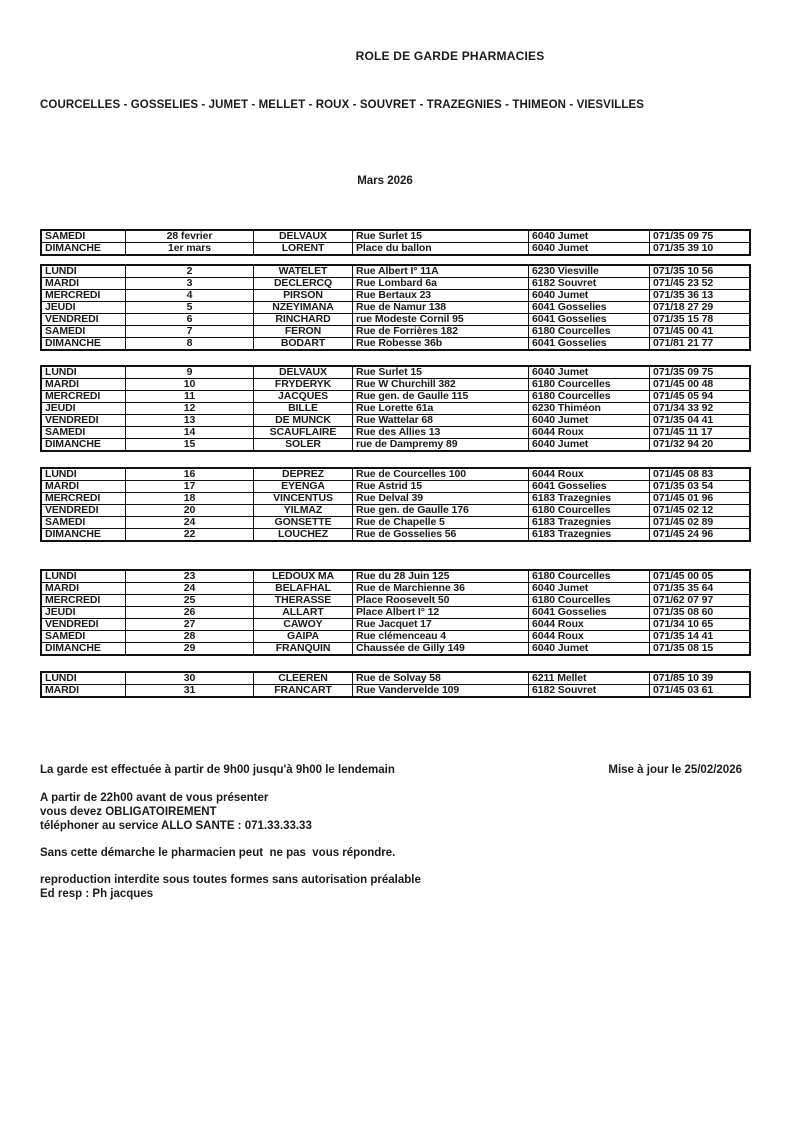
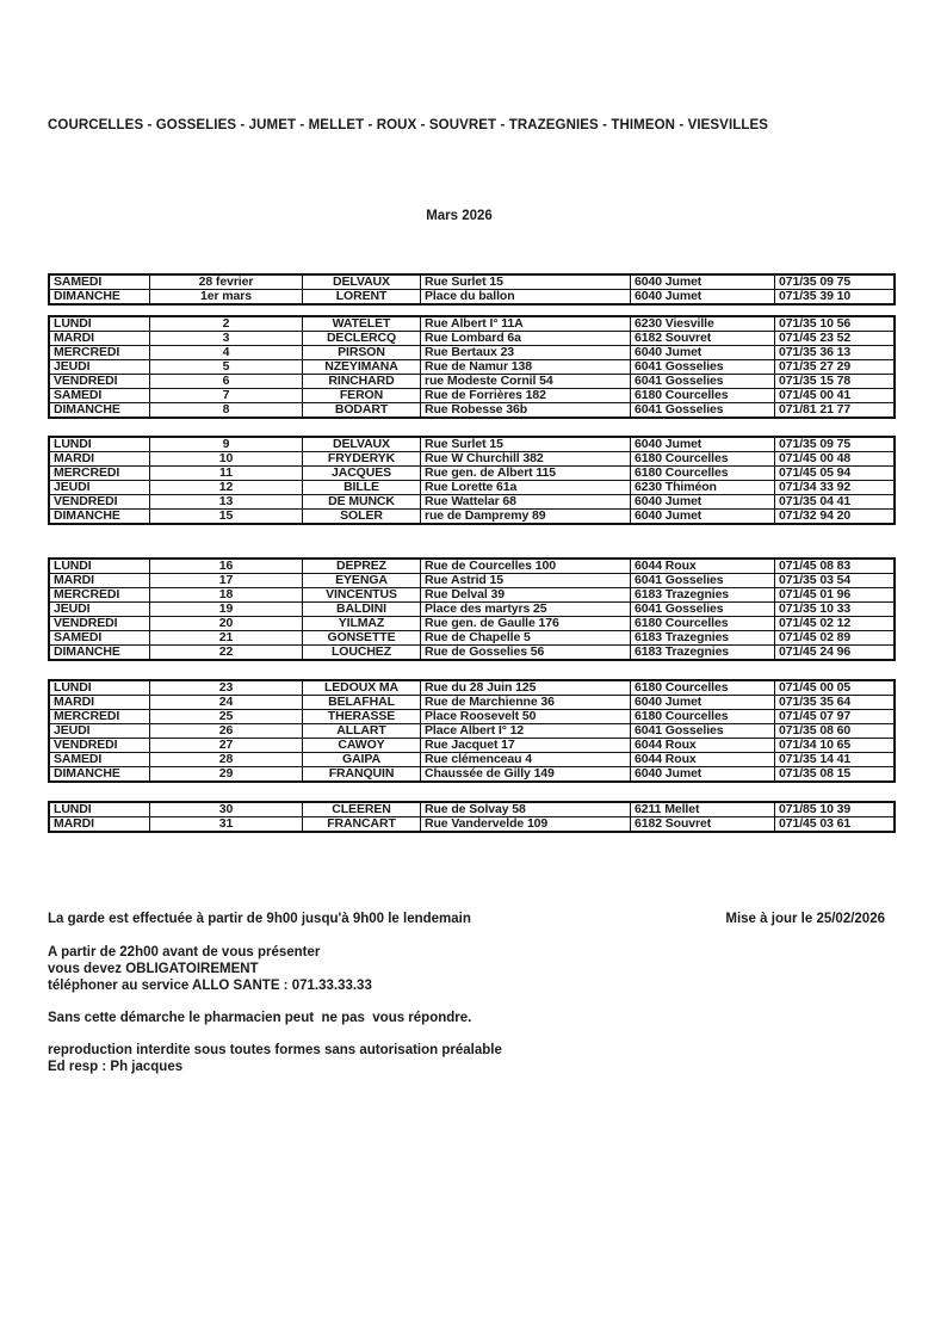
- ROLE DE GARDE PHARMACIES
  COURCELLES - GOSSELIES - JUMET - MELLET - ROUX - SOUVRET - TRAZEGNIES - THIMEON - VIESVILLES
  Mars 2026
  SAMEDI	28 fevrier	DELVAUX	Rue Surlet 15	6040 Jumet	071/35 09 75
  DIMANCHE	1er mars	LORENT	Place du ballon	6040 Jumet	071/35 39 10
  LUNDI	2	WATELET	Rue Albert I° 11A	6230 Viesville	071/35 10 56
  MARDI	3	DECLERCQ	Rue Lombard 6a	6182 Souvret	071/45 23 52
  MERCREDI	4	PIRSON	Rue Bertaux 23	6040 Jumet	071/35 36 13
- JEUDI	5	NZEYIMANA	Rue de Namur 138	6041 Gosselies	071/18 27 29
+ JEUDI	5	NZEYIMANA	Rue de Namur 138	6041 Gosselies	071/35 27 29
- VENDREDI	6	RINCHARD	rue Modeste Cornil 95	6041 Gosselies	071/35 15 78
+ VENDREDI	6	RINCHARD	rue Modeste Cornil 54	6041 Gosselies	071/35 15 78
  SAMEDI	7	FERON	Rue de Forrières 182	6180 Courcelles	071/45 00 41
  DIMANCHE	8	BODART	Rue Robesse 36b	6041 Gosselies	071/81 21 77
  LUNDI	9	DELVAUX	Rue Surlet 15	6040 Jumet	071/35 09 75
  MARDI	10	FRYDERYK	Rue W Churchill 382	6180 Courcelles	071/45 00 48
- MERCREDI	11	JACQUES	Rue gen. de Gaulle 115	6180 Courcelles	071/45 05 94
+ MERCREDI	11	JACQUES	Rue gen. de Albert 115	6180 Courcelles	071/45 05 94
  JEUDI	12	BILLE	Rue Lorette 61a	6230 Thiméon	071/34 33 92
  VENDREDI	13	DE MUNCK	Rue Wattelar 68	6040 Jumet	071/35 04 41
- SAMEDI	14	SCAUFLAIRE	Rue des Allies 13	6044 Roux	071/45 11 17
  DIMANCHE	15	SOLER	rue de Dampremy 89	6040 Jumet	071/32 94 20
  LUNDI	16	DEPREZ	Rue de Courcelles 100	6044 Roux	071/45 08 83
  MARDI	17	EYENGA	Rue Astrid 15	6041 Gosselies	071/35 03 54
  MERCREDI	18	VINCENTUS	Rue Delval 39	6183 Trazegnies	071/45 01 96
+ JEUDI	19	BALDINI	Place des martyrs 25	6041 Gosselies	071/35 10 33
  VENDREDI	20	YILMAZ	Rue gen. de Gaulle 176	6180 Courcelles	071/45 02 12
- SAMEDI	24	GONSETTE	Rue de Chapelle 5	6183 Trazegnies	071/45 02 89
+ SAMEDI	21	GONSETTE	Rue de Chapelle 5	6183 Trazegnies	071/45 02 89
  DIMANCHE	22	LOUCHEZ	Rue de Gosselies 56	6183 Trazegnies	071/45 24 96
  LUNDI	23	LEDOUX MA	Rue du 28 Juin 125	6180 Courcelles	071/45 00 05
  MARDI	24	BELAFHAL	Rue de Marchienne 36	6040 Jumet	071/35 35 64
- MERCREDI	25	THERASSE	Place Roosevelt 50	6180 Courcelles	071/62 07 97
+ MERCREDI	25	THERASSE	Place Roosevelt 50	6180 Courcelles	071/45 07 97
  JEUDI	26	ALLART	Place Albert I° 12	6041 Gosselies	071/35 08 60
  VENDREDI	27	CAWOY	Rue Jacquet 17	6044 Roux	071/34 10 65
  SAMEDI	28	GAIPA	Rue clémenceau 4	6044 Roux	071/35 14 41
  DIMANCHE	29	FRANQUIN	Chaussée de Gilly 149	6040 Jumet	071/35 08 15
  LUNDI	30	CLEEREN	Rue de Solvay 58	6211 Mellet	071/85 10 39
  MARDI	31	FRANCART	Rue Vandervelde 109	6182 Souvret	071/45 03 61
  La garde est effectuée à partir de 9h00 jusqu'à 9h00 le lendemain
  Mise à jour le 25/02/2026
  A partir de 22h00 avant de vous présenter
  vous devez OBLIGATOIREMENT
  téléphoner au service ALLO SANTE : 071.33.33.33
  Sans cette démarche le pharmacien peut ne pas vous répondre.
  reproduction interdite sous toutes formes sans autorisation préalable
  Ed resp : Ph jacques
